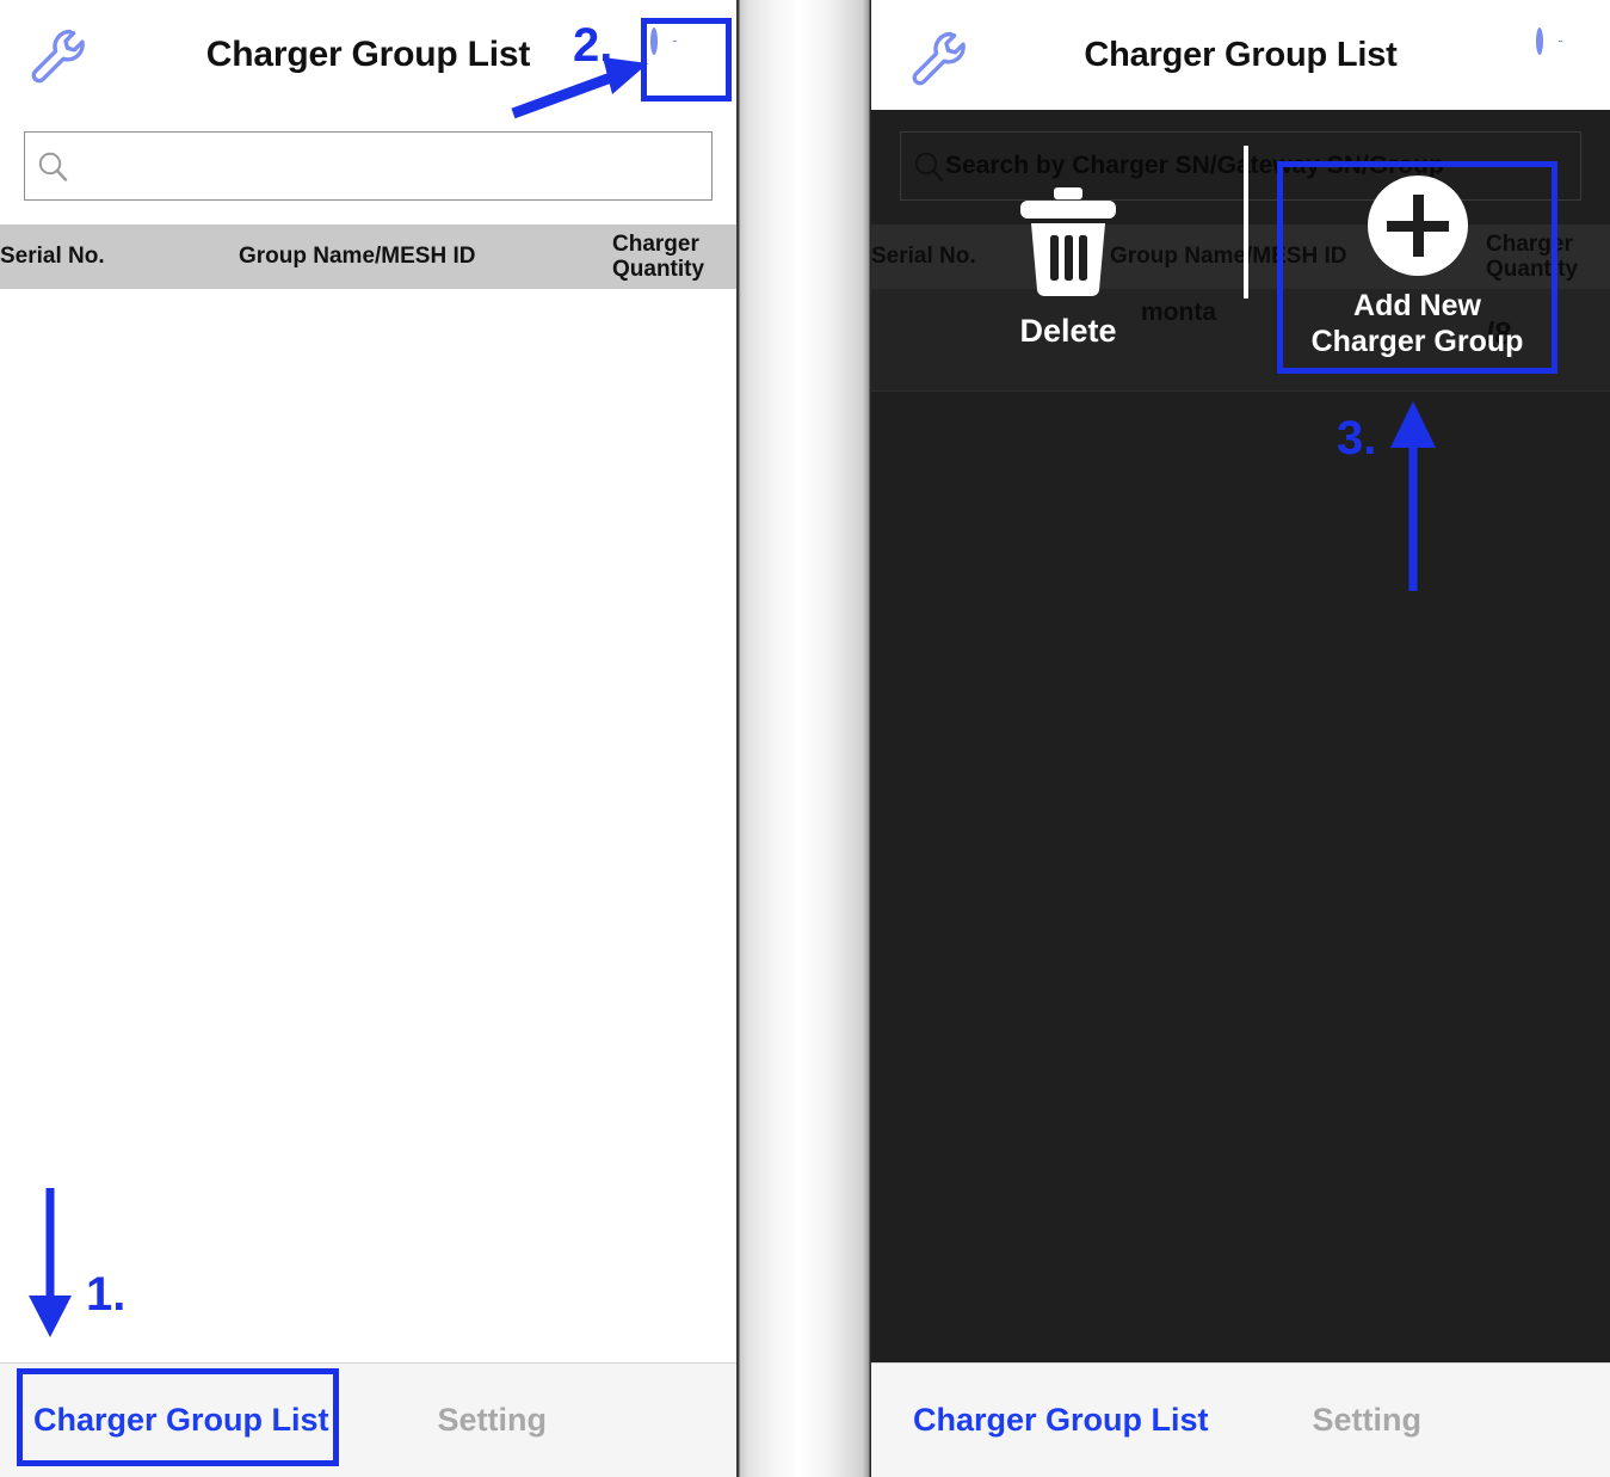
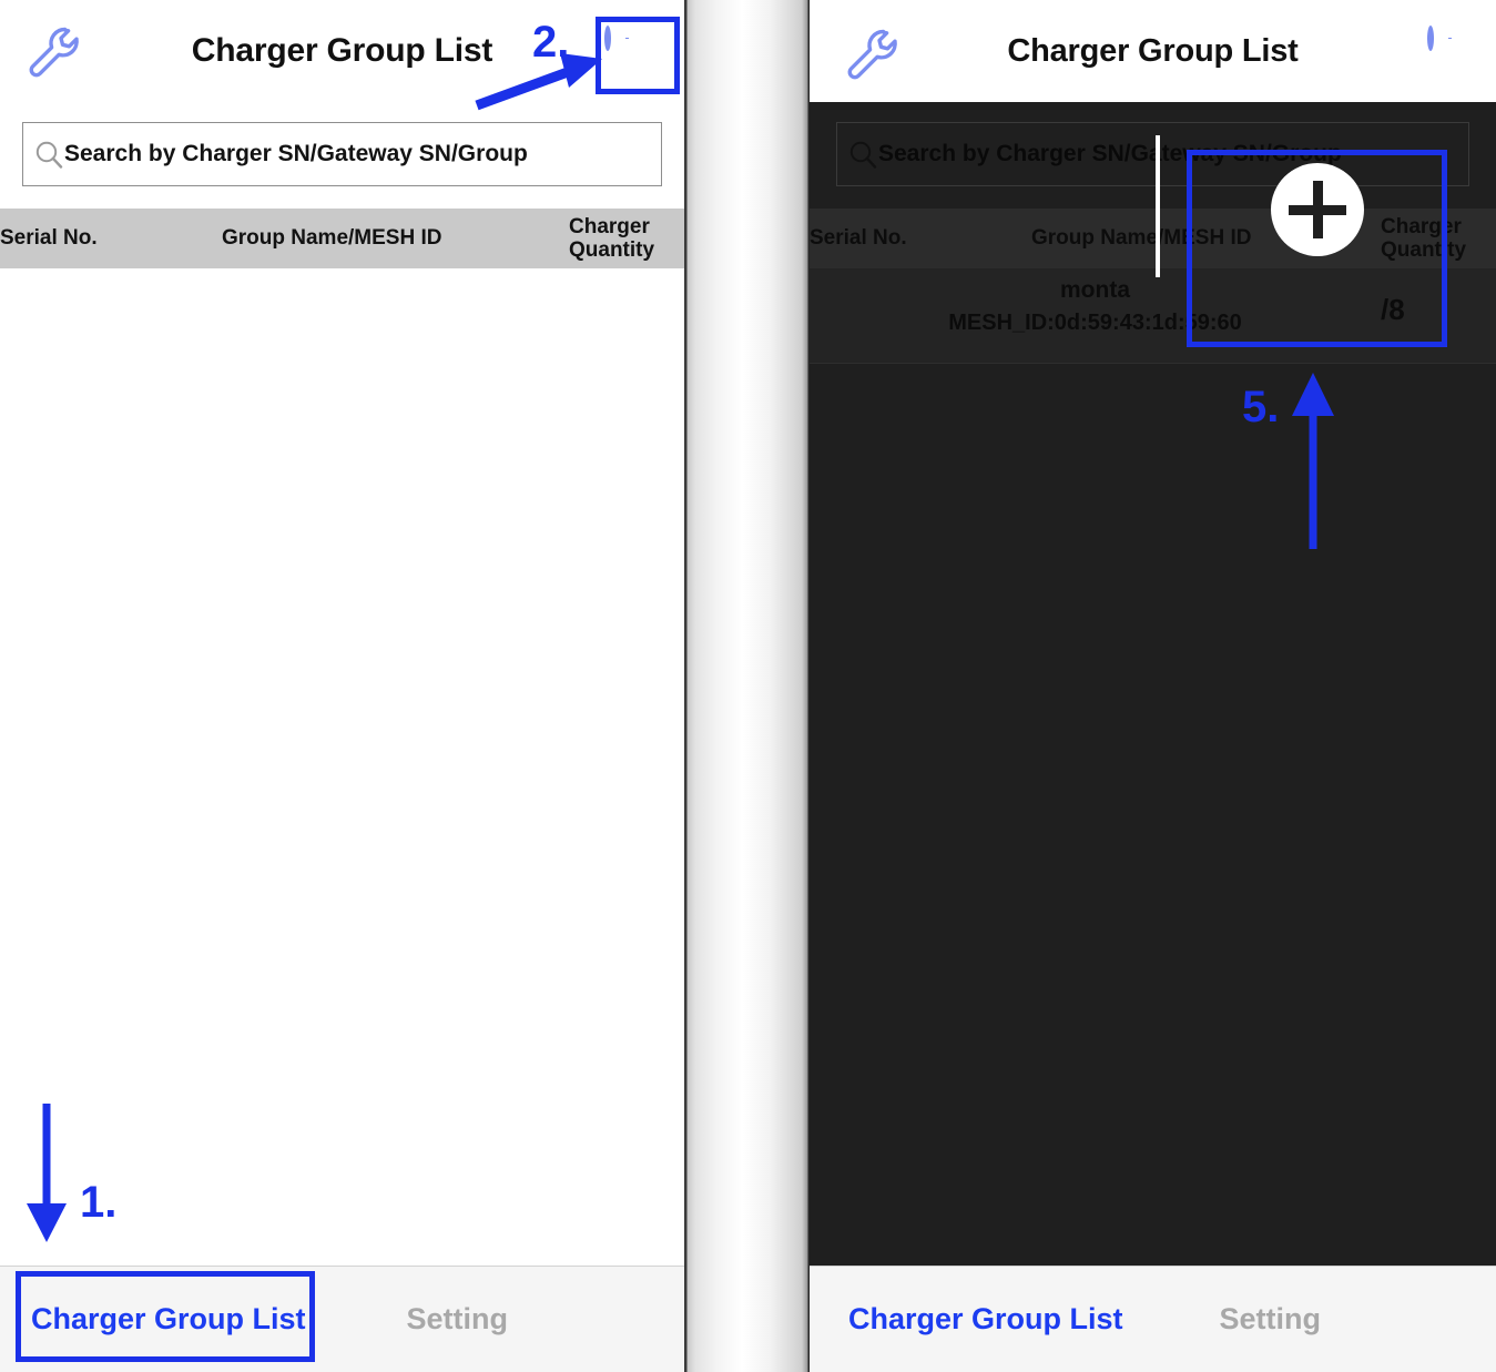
  Charger Group List
+ Search by Charger SN/Gateway SN/Group
  Serial No.
  Group Name/MESH ID
  Charger
  Quantity
  Charger Group List
  Setting
  Charger Group List
  Search by Charger SN/Gteway SN/Group
  Serial No.
  Group Name/MESH ID
  Charger
  Quantity
  monta
+ MESH_ID:0d:59:43:1d:59:60
  /8
- Delete
- Add New
- Charger Group
  Charger Group List
  Setting
  1.
  2.
- 3.
+ 5.
